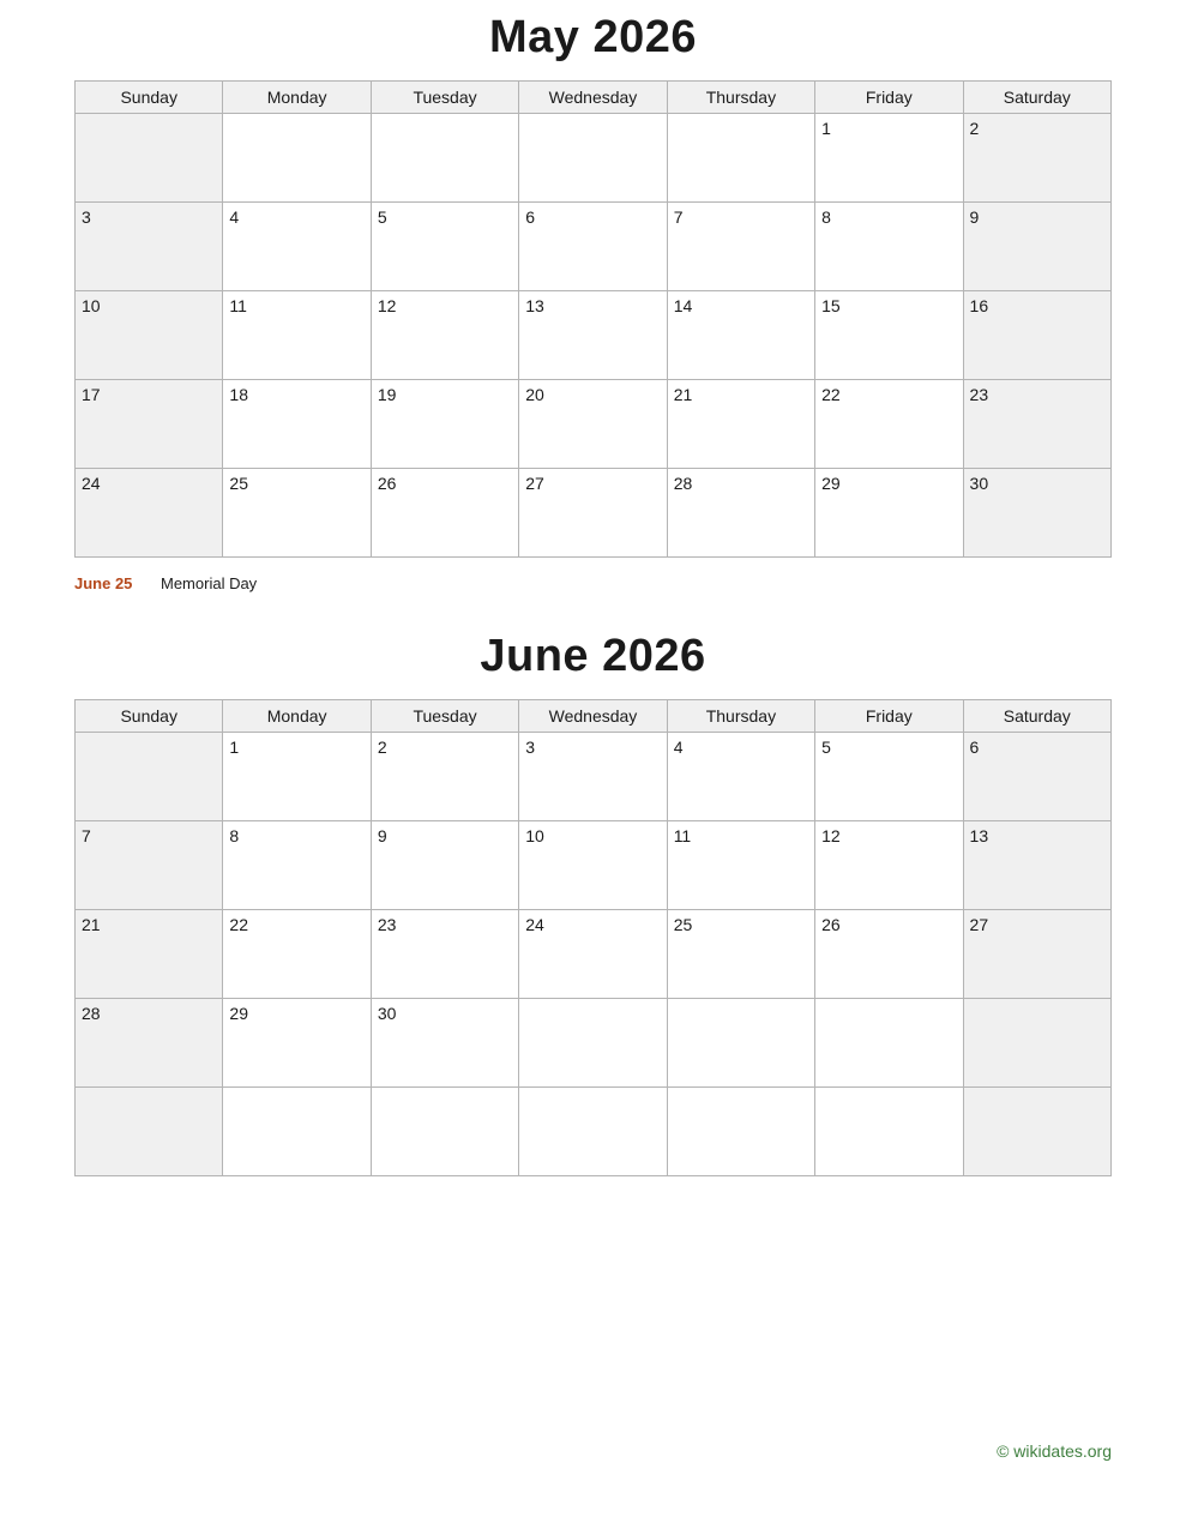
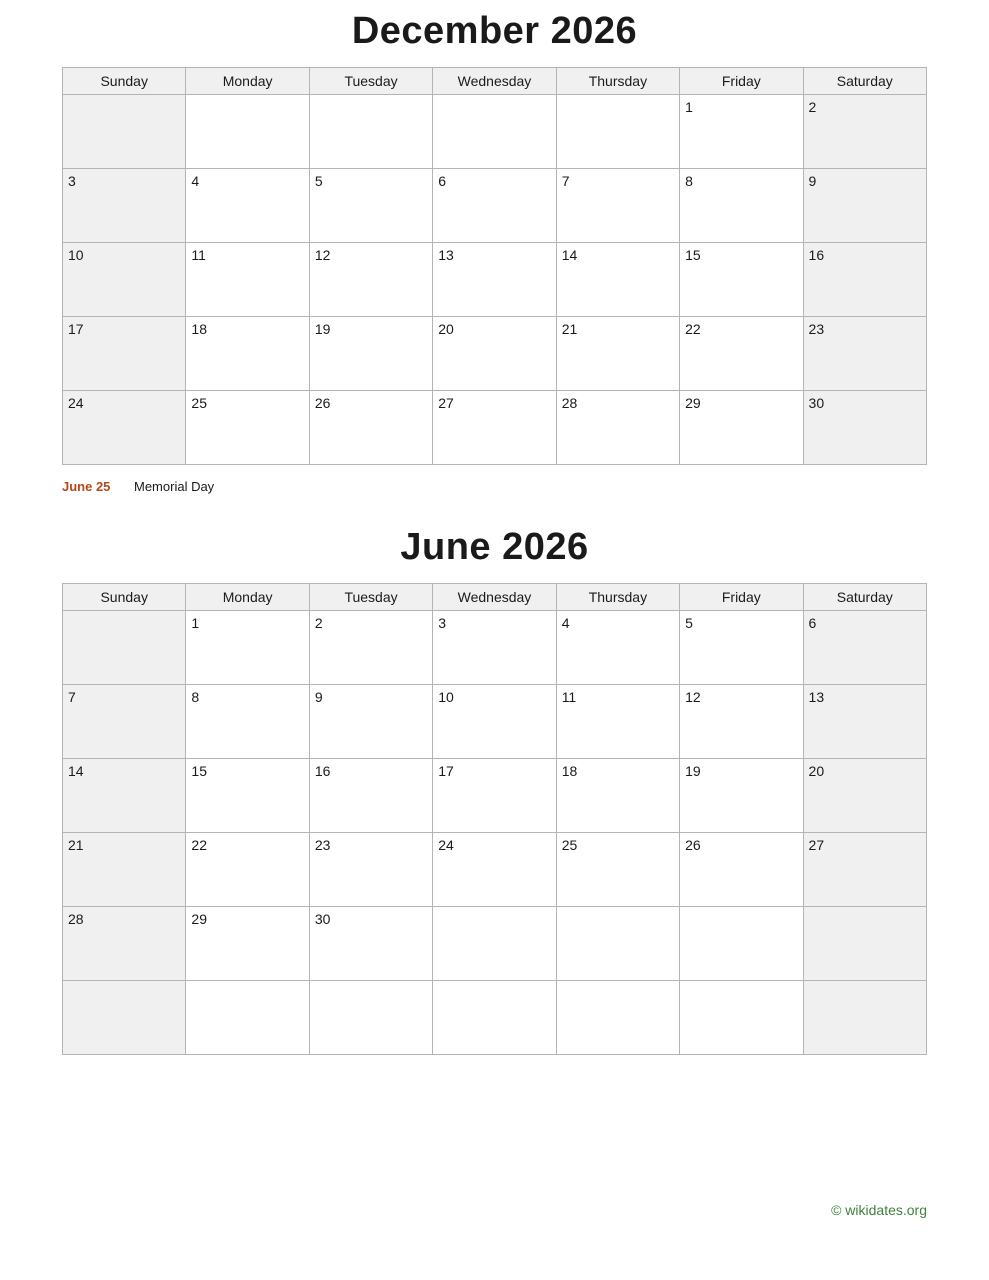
- May 2026
+ December 2026
  Sunday	Monday	Tuesday	Wednesday	Thursday	Friday	Saturday
  					1	2
  3	4	5	6	7	8	9
  10	11	12	13	14	15	16
  17	18	19	20	21	22	23
  24	25	26	27	28	29	30
  June 25
  Memorial Day
  June 2026
  Sunday	Monday	Tuesday	Wednesday	Thursday	Friday	Saturday
  	1	2	3	4	5	6
  7	8	9	10	11	12	13
+ 14	15	16	17	18	19	20
  21	22	23	24	25	26	27
  28	29	30
  © wikidates.org
